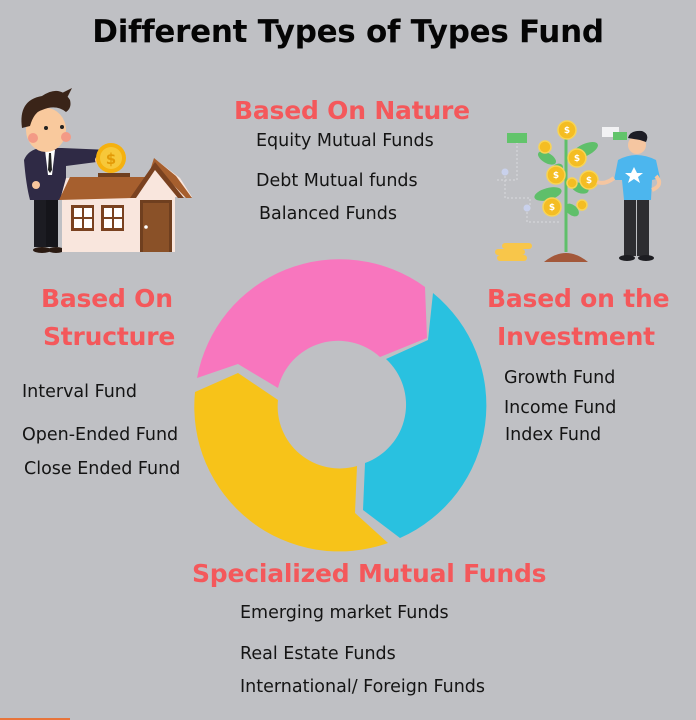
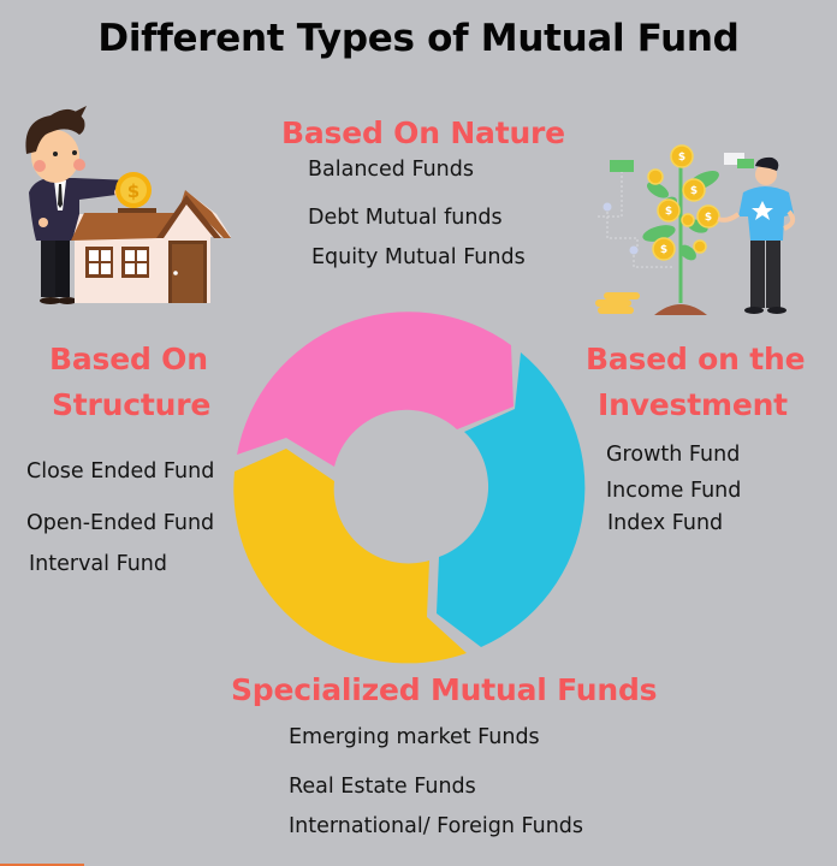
- Different Types of Types Fund
+ Different Types of Mutual Fund
  $
  $
  $
  $
  $
  $
  Based On Nature
- Equity Mutual Funds
+ Balanced Funds
  Debt Mutual funds
- Balanced Funds
+ Equity Mutual Funds
  Based On
  Structure
- Interval Fund
+ Close Ended Fund
  Open-Ended Fund
- Close Ended Fund
+ Interval Fund
  Based on the
  Investment
  Growth Fund
  Income Fund
  Index Fund
  Specialized Mutual Funds
  Emerging market Funds
  Real Estate Funds
  International/ Foreign Funds
